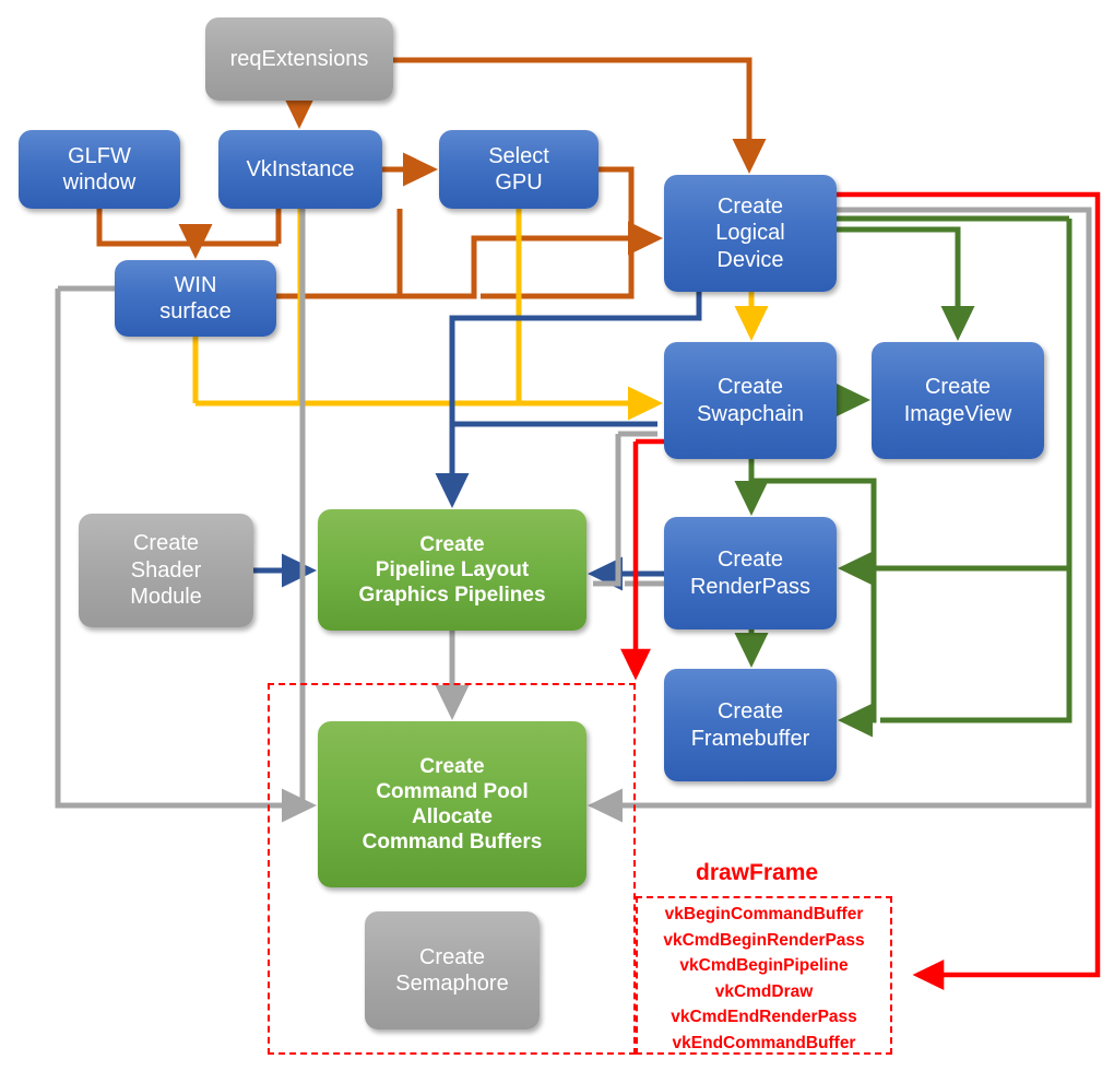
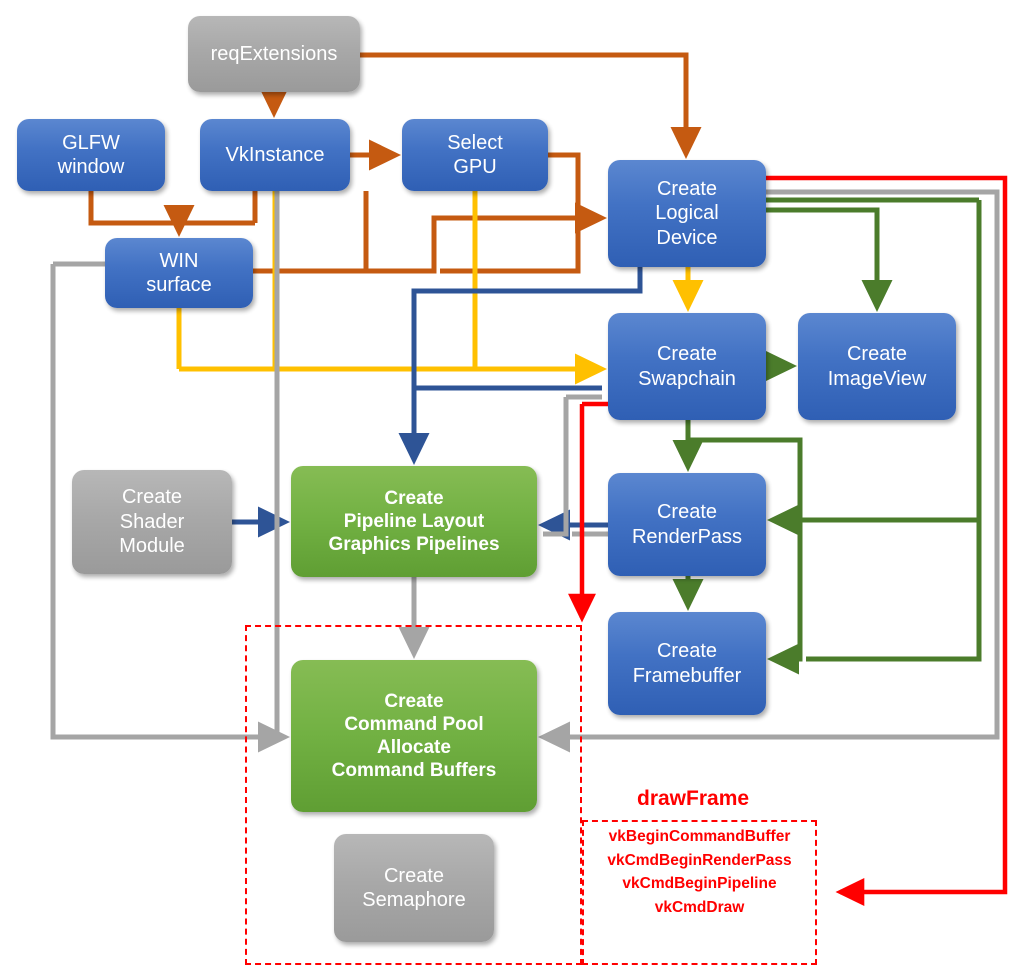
  drawFrame
  vkBeginCommandBuffer
  vkCmdBeginRenderPass
  vkCmdBeginPipeline
  vkCmdDraw
- vkCmdEndRenderPass
- vkEndCommandBuffer
  reqExtensions
  GLFW
  window
  VkInstance
  Select
  GPU
  WIN
  surface
  Create
  Logical
  Device
  Create
  Swapchain
  Create
  ImageView
  Create
  RenderPass
  Create
  Framebuffer
  Create
  Shader
  Module
  Create
  Pipeline Layout
  Graphics Pipelines
  Create
  Command Pool
  Allocate
  Command Buffers
  Create
  Semaphore
